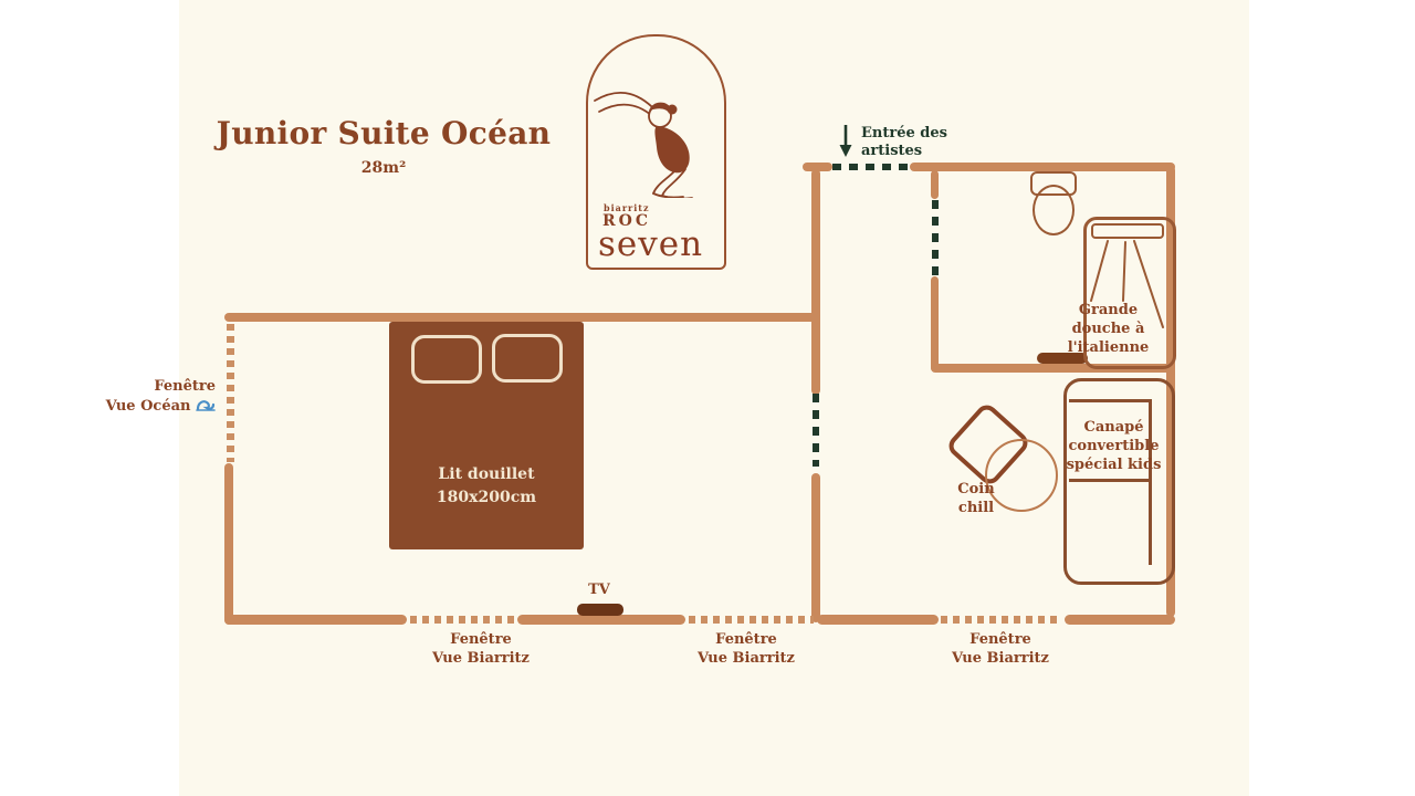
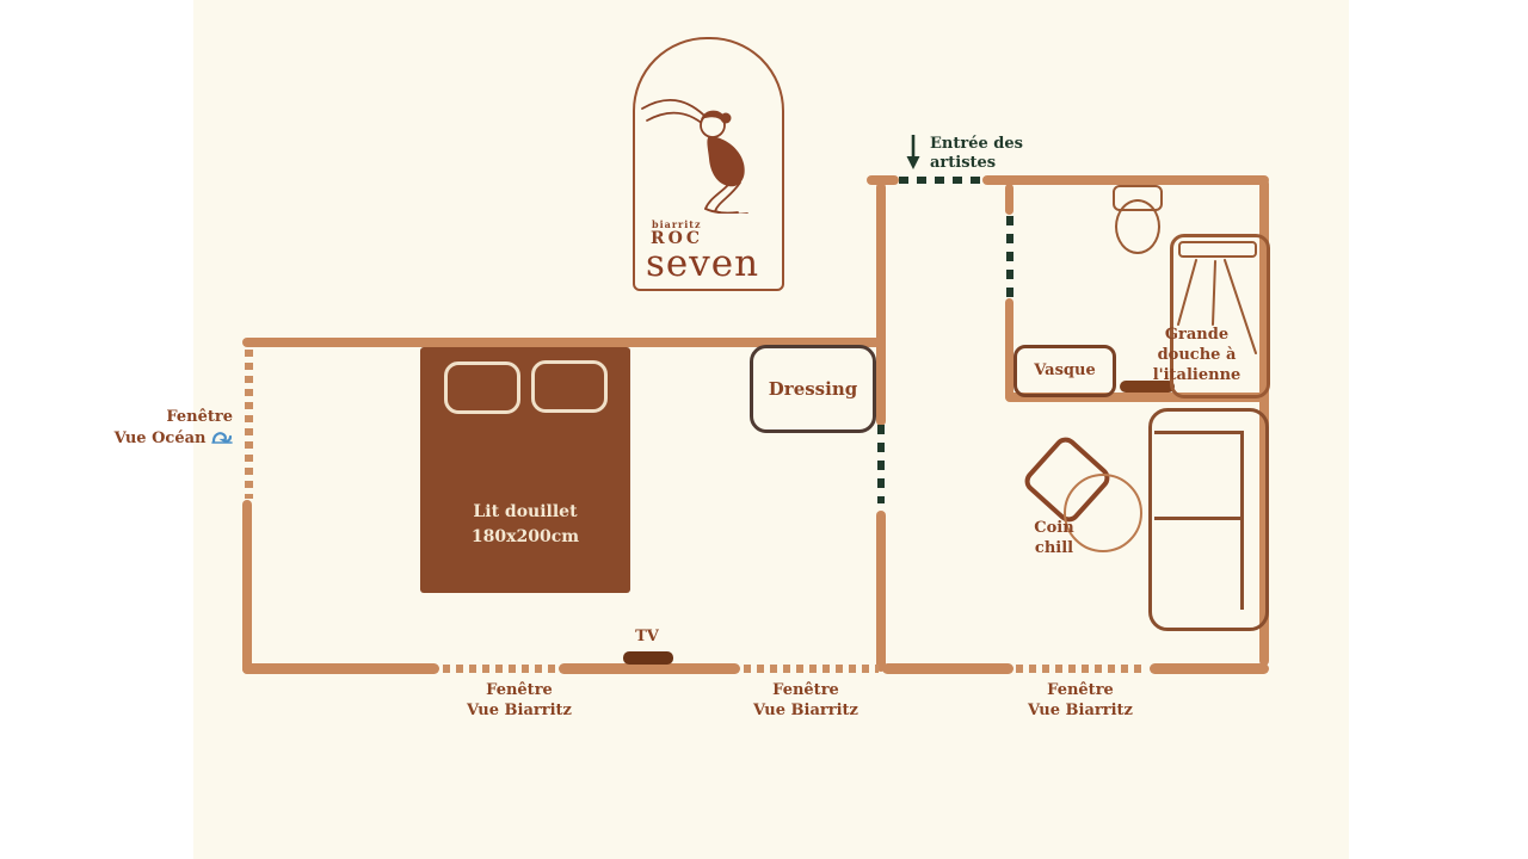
- Junior Suite Océan
- 28m²
  biarritz
  ROC
  seven
  Entrée des
  artistes
  Lit douillet
  180x200cm
+ Dressing
+ Vasque
  Grande
  douche à
  l'italienne
- Canapé
- convertible
- spécial kids
  Coin
  chill
  TV
  Fenêtre
  Vue Océan
  Fenêtre
  Vue Biarritz
  Fenêtre
  Vue Biarritz
  Fenêtre
  Vue Biarritz
